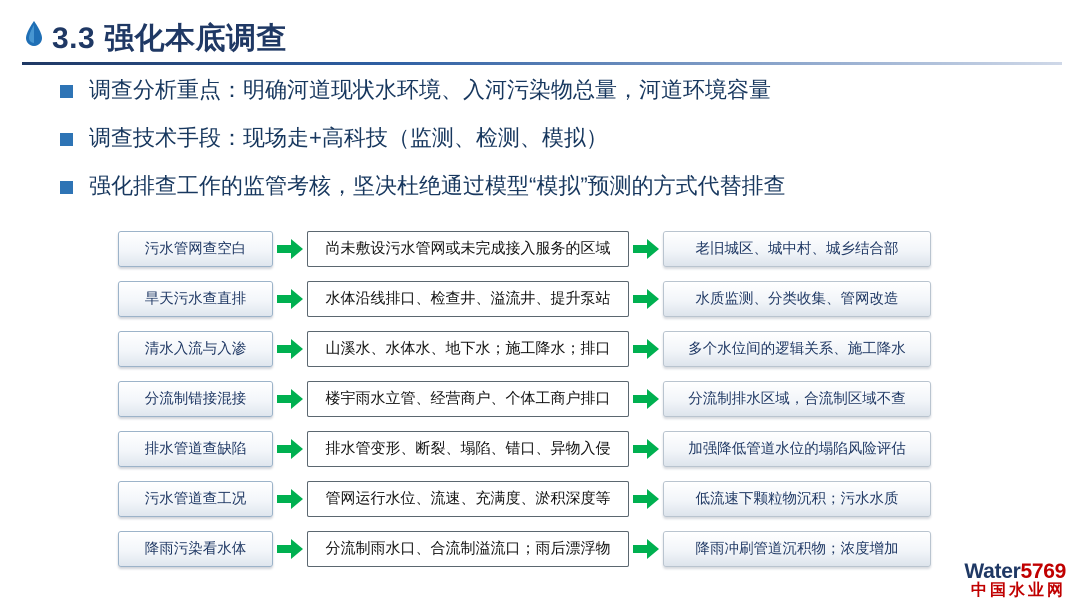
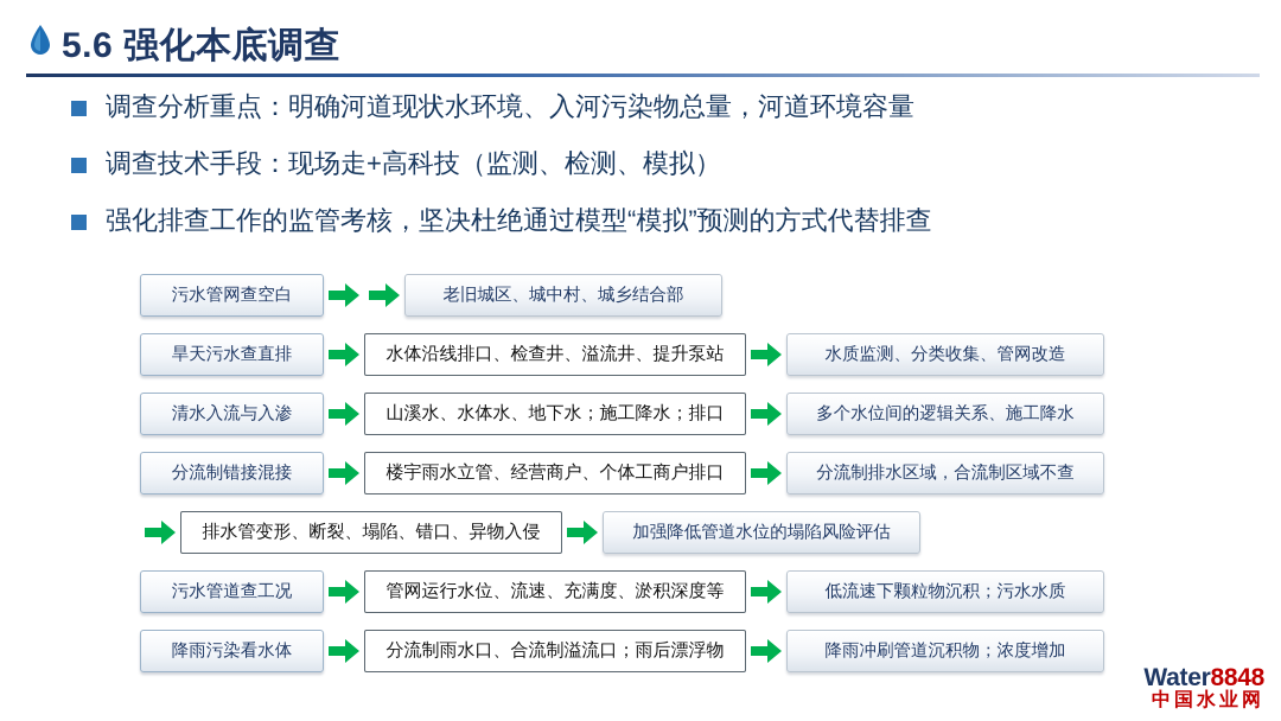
- 3.3 强化本底调查
+ 5.6 强化本底调查
  调查分析重点：明确河道现状水环境、入河污染物总量，河道环境容量
  调查技术手段：现场走+高科技（监测、检测、模拟）
  强化排查工作的监管考核，坚决杜绝通过模型“模拟”预测的方式代替排查
  污水管网查空白
- 尚未敷设污水管网或未完成接入服务的区域
  老旧城区、城中村、城乡结合部
  旱天污水查直排
  水体沿线排口、检查井、溢流井、提升泵站
  水质监测、分类收集、管网改造
  清水入流与入渗
  山溪水、水体水、地下水；施工降水；排口
  多个水位间的逻辑关系、施工降水
  分流制错接混接
  楼宇雨水立管、经营商户、个体工商户排口
  分流制排水区域，合流制区域不查
- 排水管道查缺陷
  排水管变形、断裂、塌陷、错口、异物入侵
  加强降低管道水位的塌陷风险评估
  污水管道查工况
  管网运行水位、流速、充满度、淤积深度等
  低流速下颗粒物沉积；污水水质
  降雨污染看水体
  分流制雨水口、合流制溢流口；雨后漂浮物
  降雨冲刷管道沉积物；浓度增加
- Water5769
+ Water8848
  中国水业网
